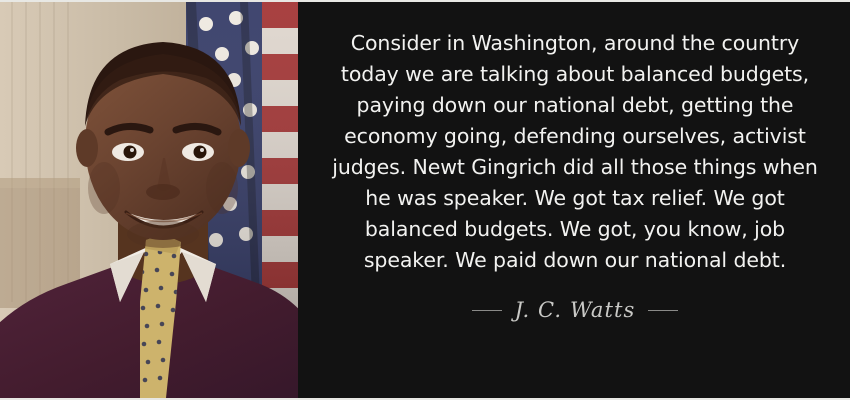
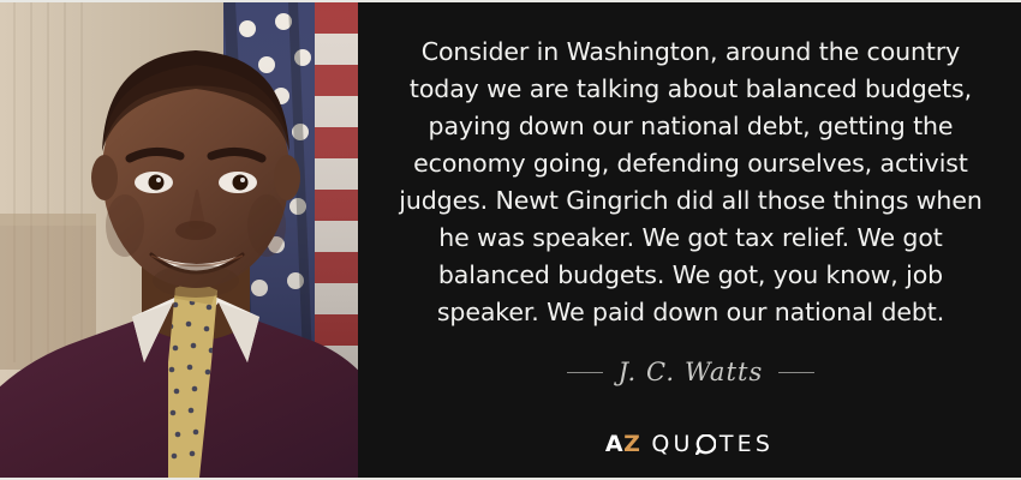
  Consider in Washington, around the country today we are talking about balanced budgets, paying down our national debt, getting the economy going, defending ourselves, activist judges. Newt Gingrich did all those things when he was speaker. We got tax relief. We got balanced budgets. We got, you know, job speaker. We paid down our national debt.
  J. C. Watts
+ AZ
+ Q
+ U
+ TES
